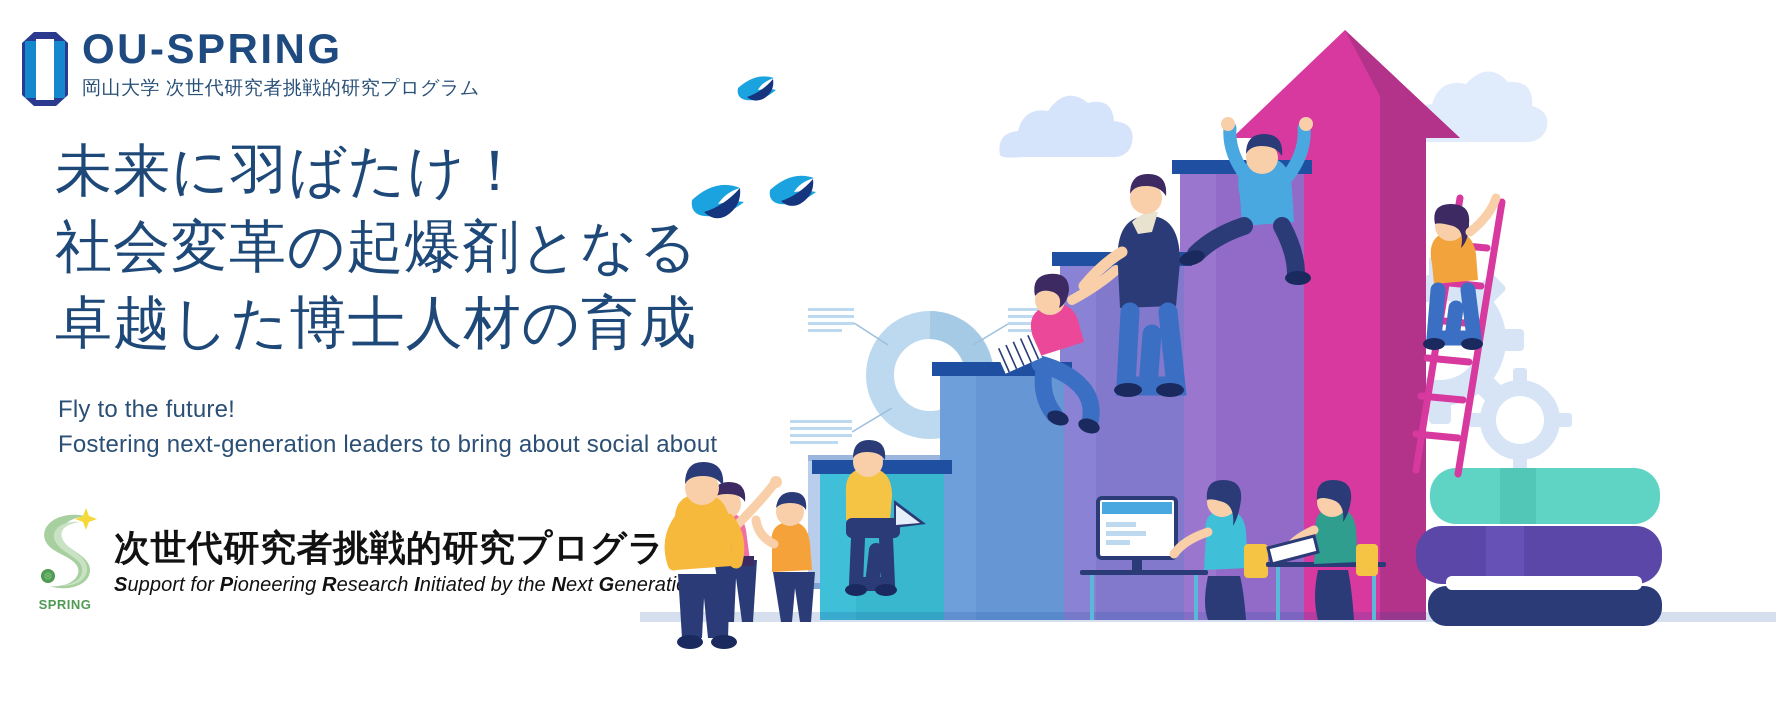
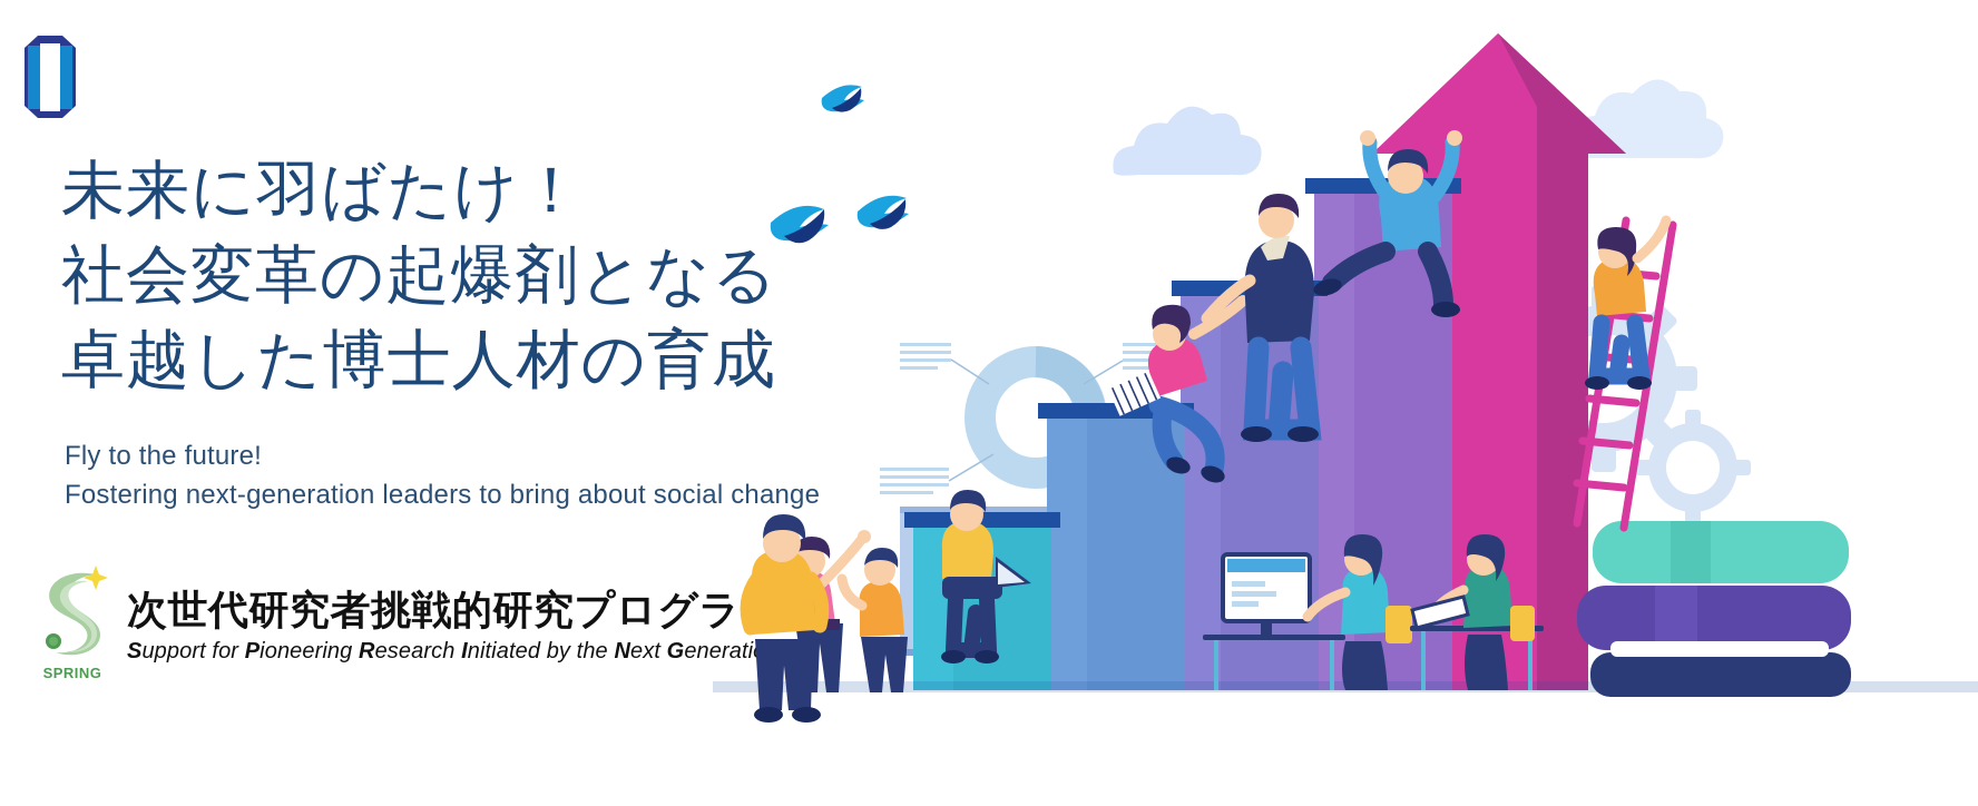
- OU-SPRING
- 岡山大学 次世代研究者挑戦的研究プログラム
  未来に羽ばたけ！
  社会変革の起爆剤となる
  卓越した博士人材の育成
  Fly to the future!
- Fostering next-generation leaders to bring about social about
+ Fostering next-generation leaders to bring about social change
  SPRING
  次世代研究者挑戦的研究プログラ
  Support for Pioneering Research Initiated by the Next Generati
